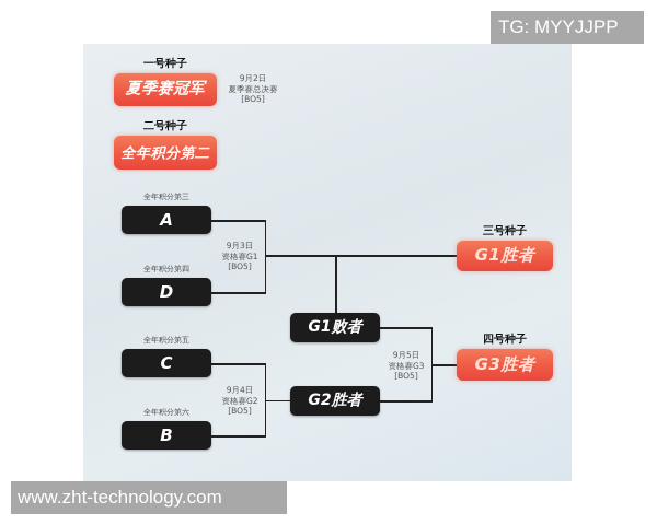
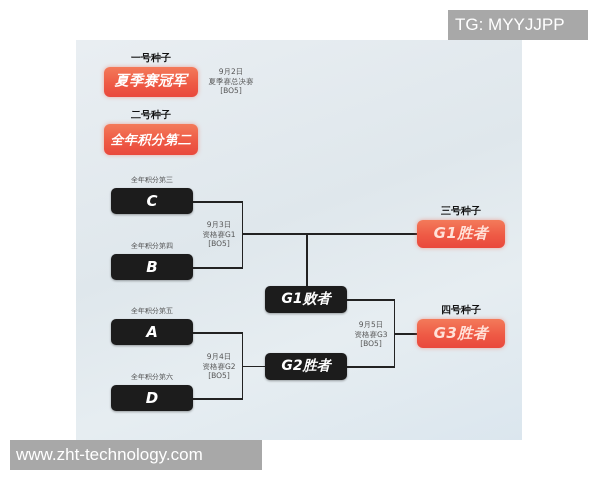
  TG: MYYJJPP
  一号种子
  夏季赛冠军
  9月2日
  夏季赛总决赛
  [BO5]
  二号种子
  全年积分第二
  全年积分第三
- A
+ C
  全年积分第四
- D
+ B
  9月3日
  资格赛G1
  [BO5]
  三号种子
  G1胜者
  G1败者
  全年积分第五
- C
+ A
  全年积分第六
- B
+ D
  9月4日
  资格赛G2
  [BO5]
  G2胜者
  9月5日
  资格赛G3
  [BO5]
  四号种子
  G3胜者
  www.zht-technology.com
